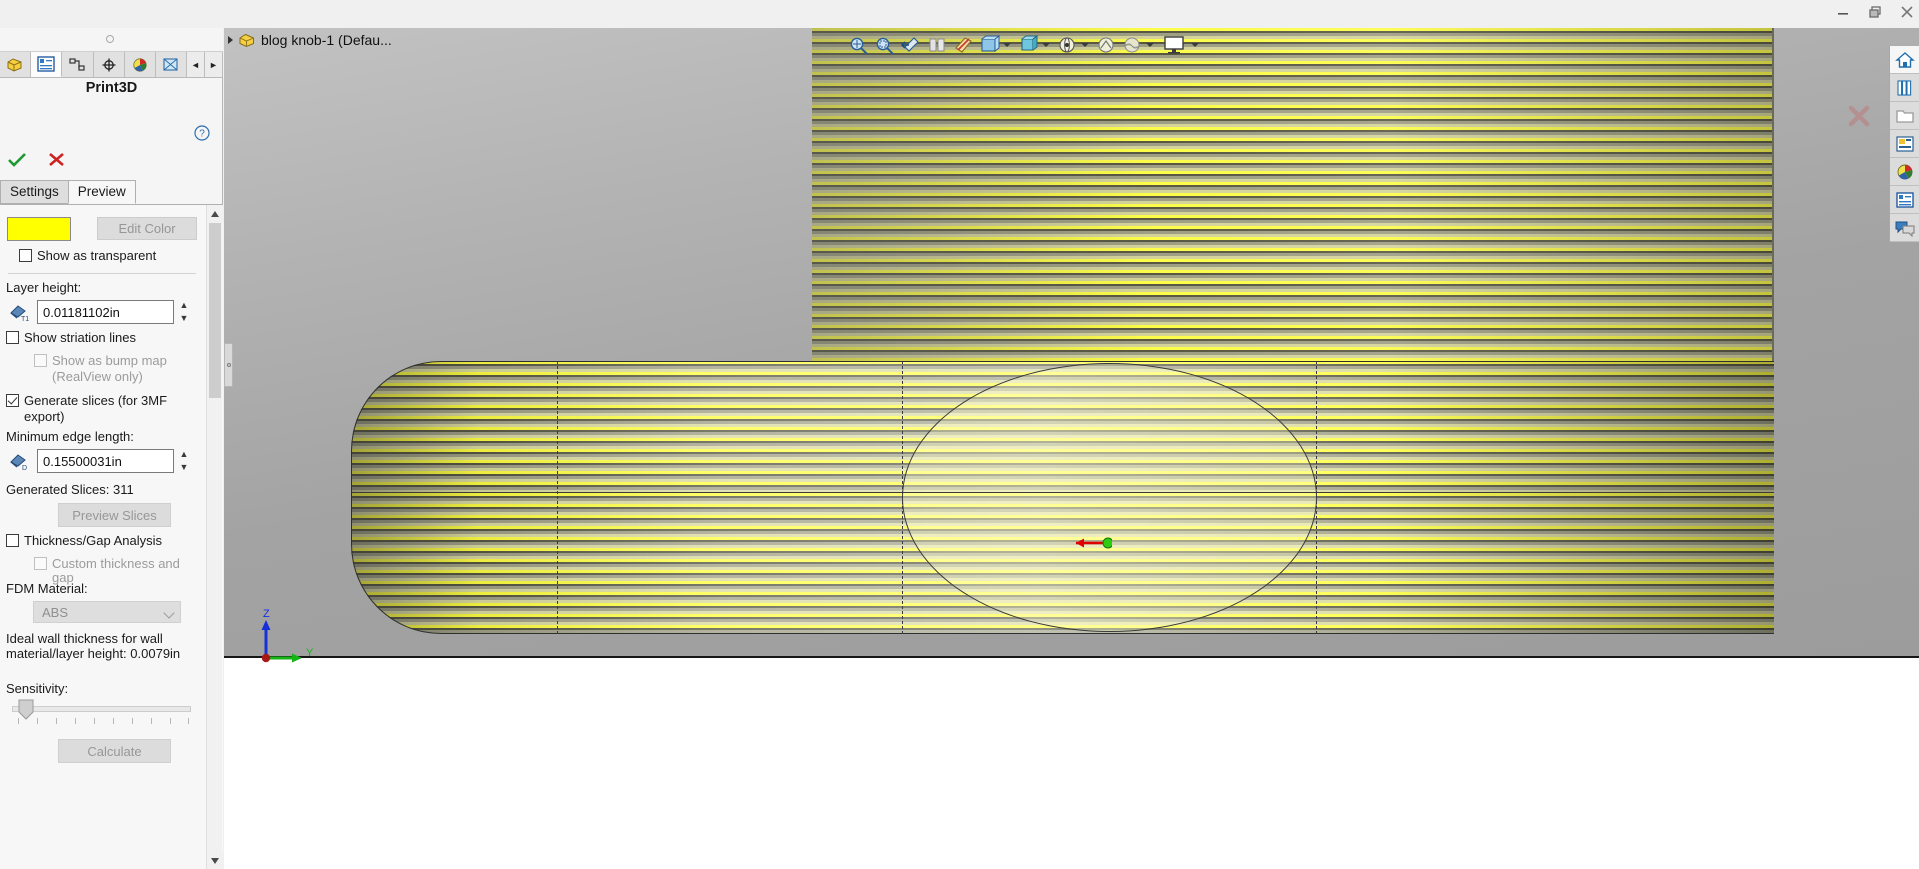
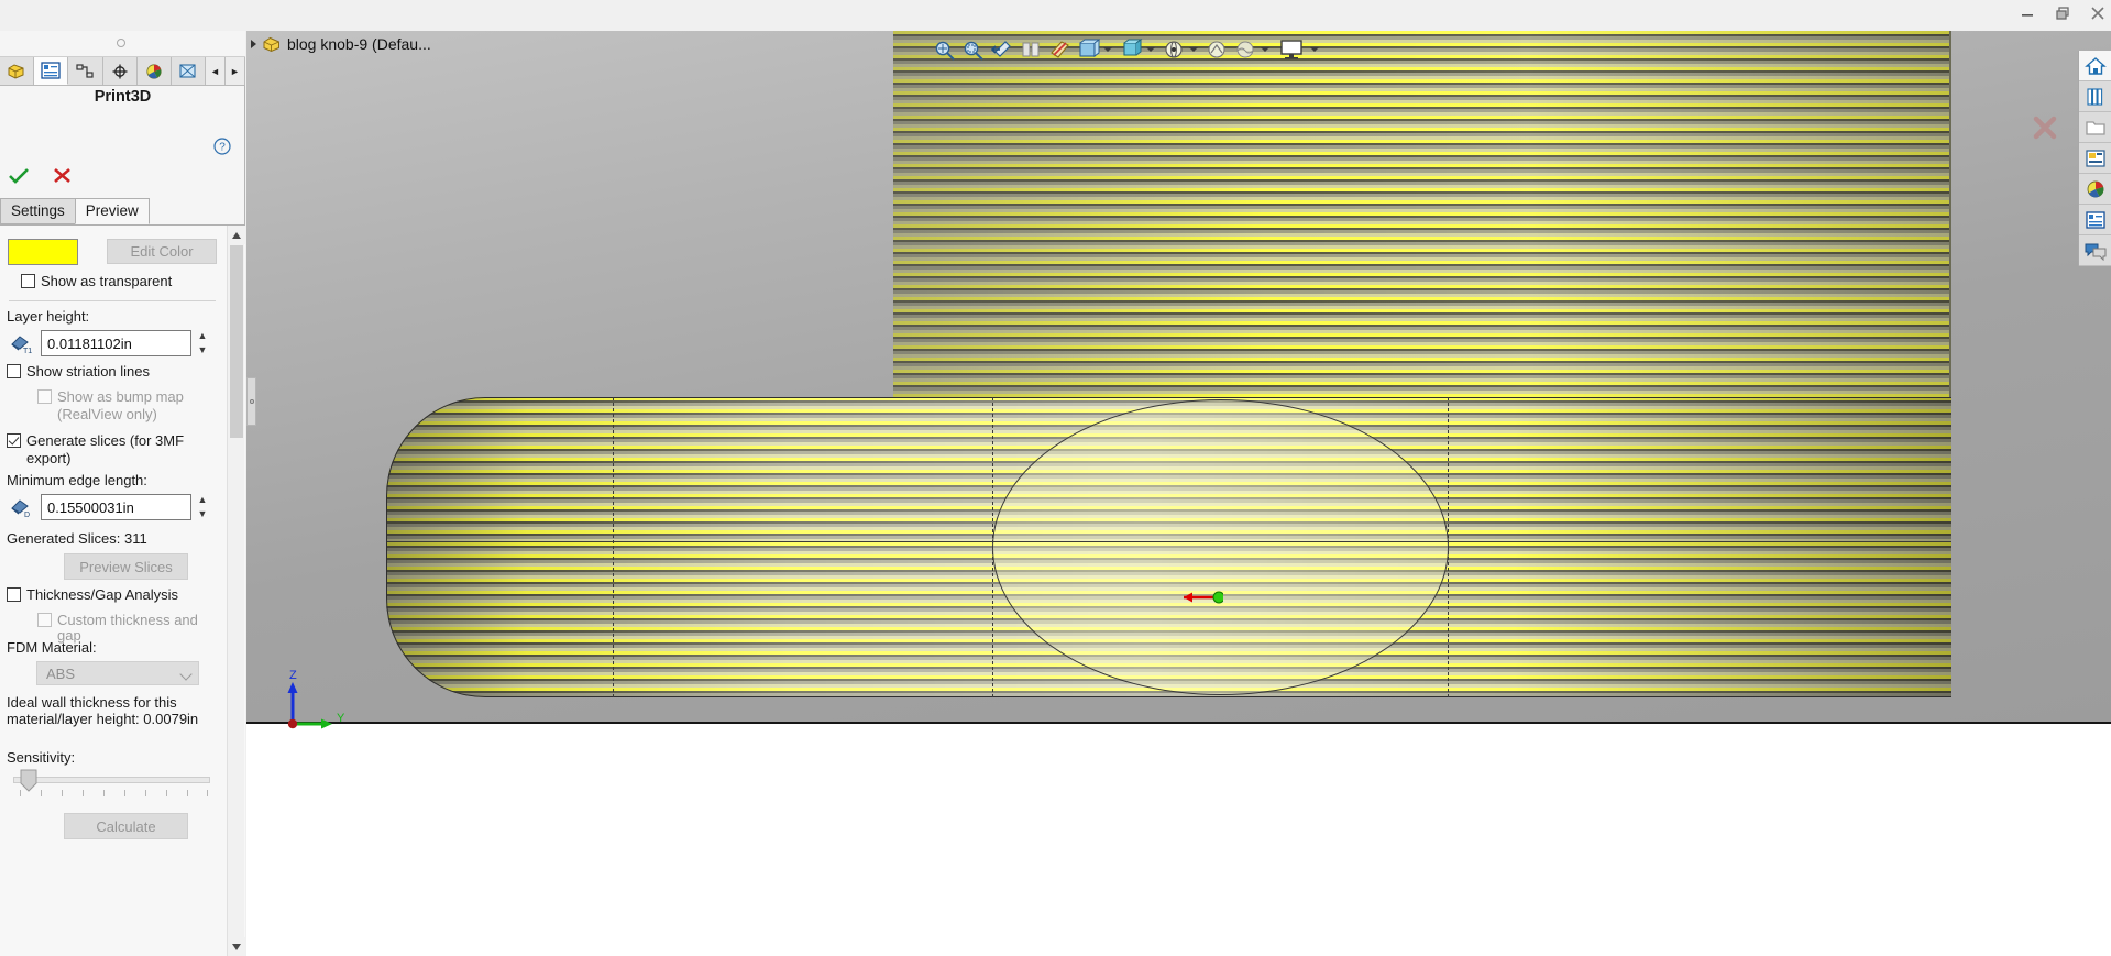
  ◄
  ►
  Print3D
  ?
  Settings
  Preview
  Edit Color
  Show as transparent
  Layer height:
  0.01181102in
  ▲
  ▼
  Show striation lines
  Show as bump map
  (RealView only)
  Generate slices (for 3MF
  export)
  Minimum edge length:
  0.15500031in
  ▲
  ▼
  Generated Slices:
  311
  Preview Slices
  Thickness/Gap Analysis
  Custom thickness and gap
  FDM Material:
  ABS
- Ideal wall thickness for wall
+ Ideal wall thickness for this
  material/layer height: 0.0079in
  Sensitivity:
  Calculate
- blog knob-1 (Defau...
+ blog knob-9 (Defau...
  Z
  Y
